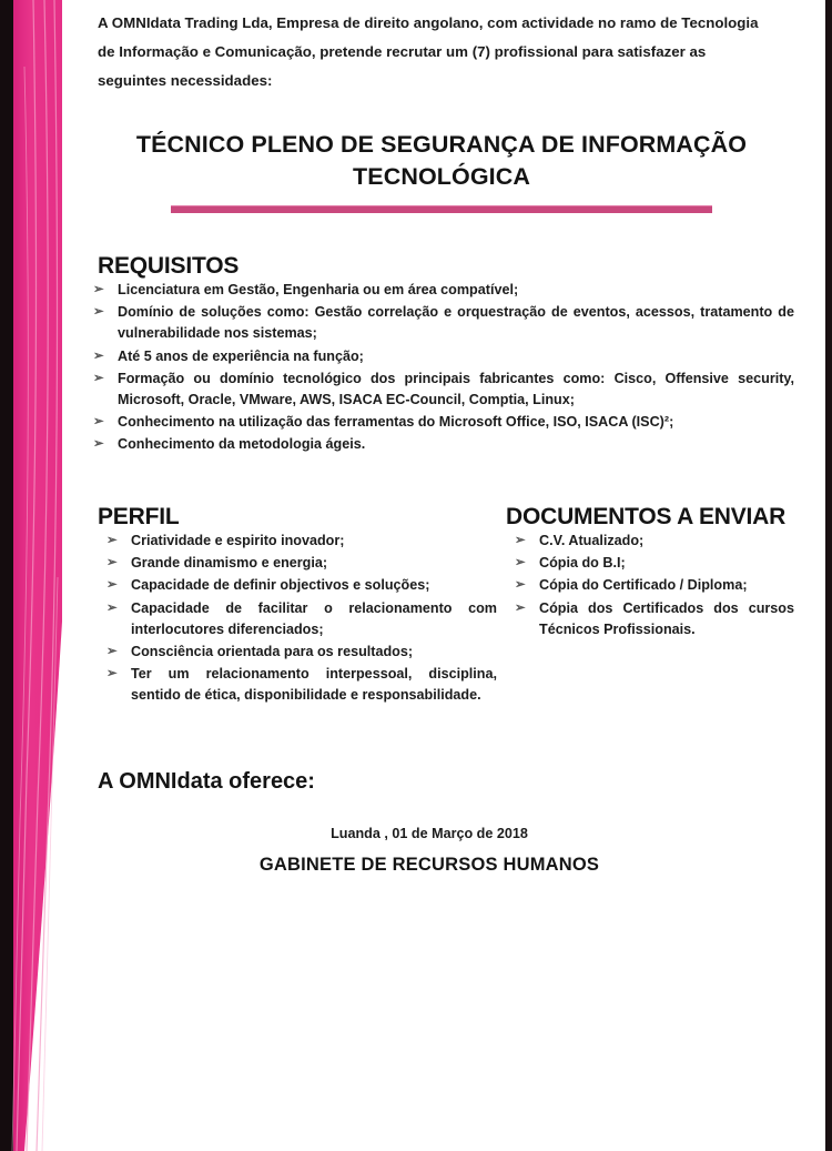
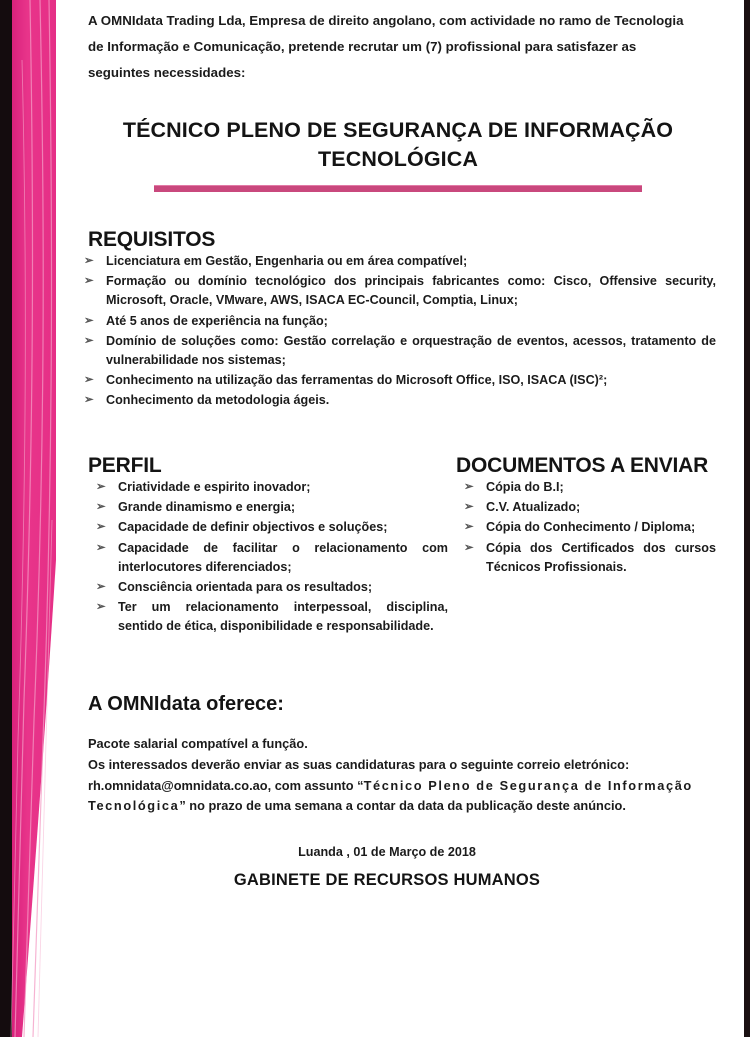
  A OMNIdata Trading Lda, Empresa de direito angolano, com actividade no ramo de Tecnologia de Informação e Comunicação, pretende recrutar um (7) profissional para satisfazer as seguintes necessidades:
  TÉCNICO PLENO DE SEGURANÇA DE INFORMAÇÃO
  TECNOLÓGICA
  REQUISITOS
  ➢
  Licenciatura em Gestão, Engenharia ou em área compatível;
  ➢
- Domínio de soluções como: Gestão correlação e orquestração de eventos, acessos, tratamento de vulnerabilidade nos sistemas;
+ Formação ou domínio tecnológico dos principais fabricantes como: Cisco, Offensive security, Microsoft, Oracle, VMware, AWS, ISACA EC-Council, Comptia, Linux;
  ➢
  Até 5 anos de experiência na função;
  ➢
- Formação ou domínio tecnológico dos principais fabricantes como: Cisco, Offensive security, Microsoft, Oracle, VMware, AWS, ISACA EC-Council, Comptia, Linux;
+ Domínio de soluções como: Gestão correlação e orquestração de eventos, acessos, tratamento de vulnerabilidade nos sistemas;
  ➢
  Conhecimento na utilização das ferramentas do Microsoft Office, ISO, ISACA (ISC)²;
  ➢
  Conhecimento da metodologia ágeis.
  PERFIL
  ➢
  Criatividade e espirito inovador;
  ➢
  Grande dinamismo e energia;
  ➢
  Capacidade de definir objectivos e soluções;
  ➢
  Capacidade de facilitar o relacionamento com interlocutores diferenciados;
  ➢
  Consciência orientada para os resultados;
  ➢
  Ter um relacionamento interpessoal, disciplina, sentido de ética, disponibilidade e responsabilidade.
  DOCUMENTOS A ENVIAR
  ➢
- C.V. Atualizado;
+ Cópia do B.I;
  ➢
- Cópia do B.I;
+ C.V. Atualizado;
  ➢
- Cópia do Certificado / Diploma;
+ Cópia do Conhecimento / Diploma;
  ➢
  Cópia dos Certificados dos cursos Técnicos Profissionais.
  A OMNIdata oferece:
+ Pacote salarial compatível a função.
+ Os interessados deverão enviar as suas candidaturas para o seguinte correio eletrónico:
+ rh.omnidata@omnidata.co.ao, com assunto “Técnico Pleno de Segurança de Informação Tecnológica” no prazo de uma semana a contar da data da publicação deste anúncio.
  Luanda , 01 de Março de 2018
  GABINETE DE RECURSOS HUMANOS
